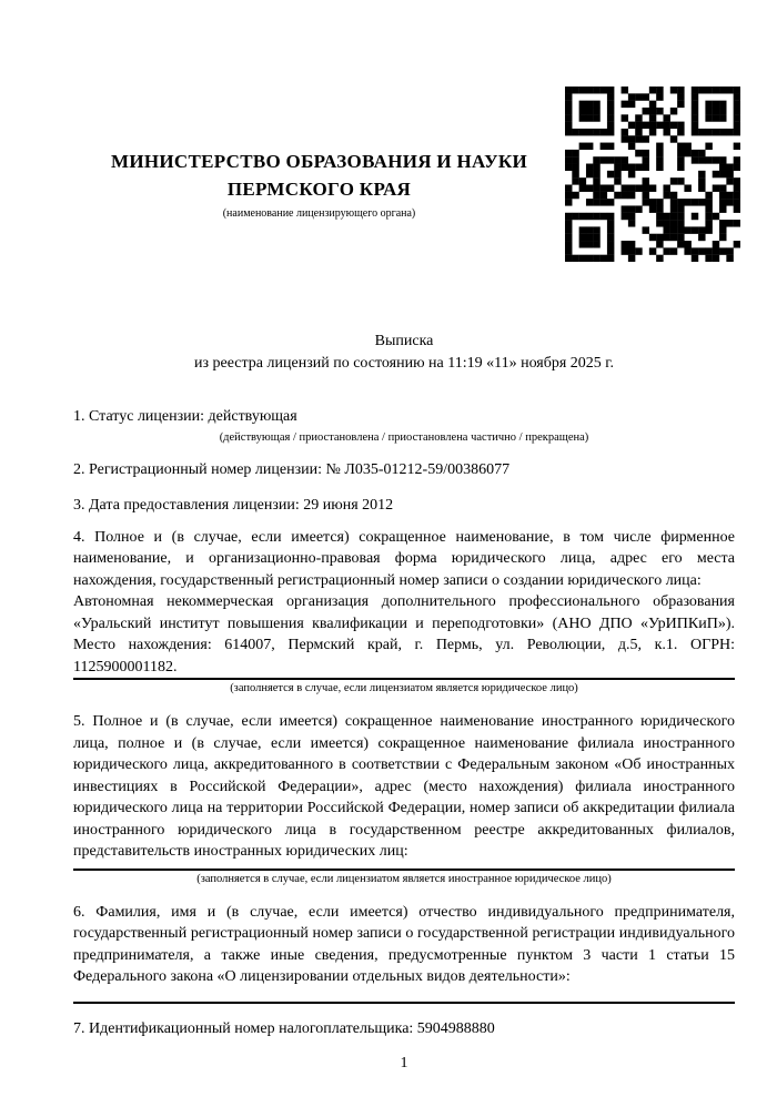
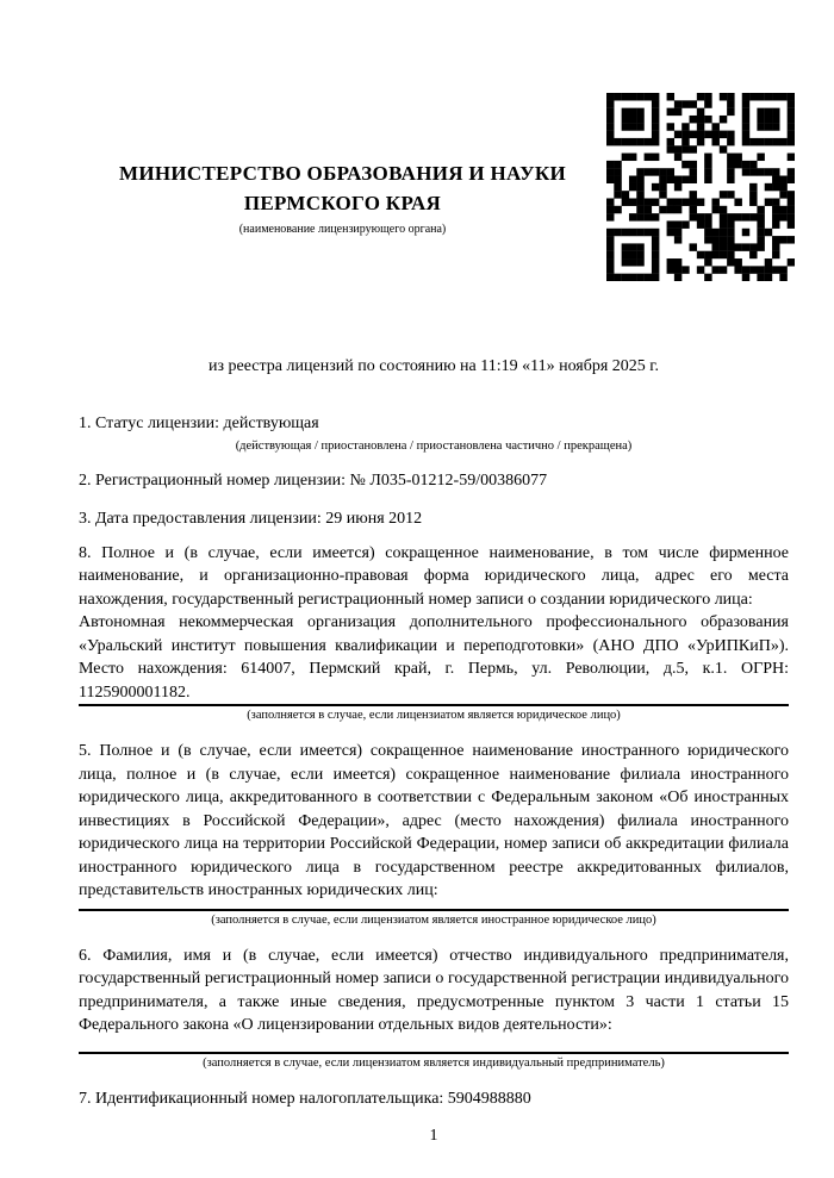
  МИНИСТЕРСТВО ОБРАЗОВАНИЯ И НАУКИ
  ПЕРМСКОГО КРАЯ
  (наименование лицензирующего органа)
- Выписка
  из реестра лицензий по состоянию на 11:19 «11» ноября 2025 г.
  1. Статус лицензии: действующая
  (действующая / приостановлена / приостановлена частично / прекращена)
  2. Регистрационный номер лицензии: № Л035-01212-59/00386077
  3. Дата предоставления лицензии: 29 июня 2012
- 4. Полное и (в случае, если имеется) сокращенное наименование, в том числе фирменное наименование, и организационно-правовая форма юридического лица, адрес его места нахождения, государственный регистрационный номер записи о создании юридического лица:
+ 8. Полное и (в случае, если имеется) сокращенное наименование, в том числе фирменное наименование, и организационно-правовая форма юридического лица, адрес его места нахождения, государственный регистрационный номер записи о создании юридического лица:
  Автономная некоммерческая организация дополнительного профессионального образования «Уральский институт повышения квалификации и переподготовки» (АНО ДПО «УрИПКиП»). Место нахождения: 614007, Пермский край, г. Пермь, ул. Революции, д.5, к.1. ОГРН: 1125900001182.
  (заполняется в случае, если лицензиатом является юридическое лицо)
  5. Полное и (в случае, если имеется) сокращенное наименование иностранного юридического лица, полное и (в случае, если имеется) сокращенное наименование филиала иностранного юридического лица, аккредитованного в соответствии с Федеральным законом «Об иностранных инвестициях в Российской Федерации», адрес (место нахождения) филиала иностранного юридического лица на территории Российской Федерации, номер записи об аккредитации филиала иностранного юридического лица в государственном реестре аккредитованных филиалов, представительств иностранных юридических лиц:
  (заполняется в случае, если лицензиатом является иностранное юридическое лицо)
  6. Фамилия, имя и (в случае, если имеется) отчество индивидуального предпринимателя, государственный регистрационный номер записи о государственной регистрации индивидуального предпринимателя, а также иные сведения, предусмотренные пунктом 3 части 1 статьи 15 Федерального закона «О лицензировании отдельных видов деятельности»:
+ (заполняется в случае, если лицензиатом является индивидуальный предприниматель)
  7. Идентификационный номер налогоплательщика: 5904988880
  1
